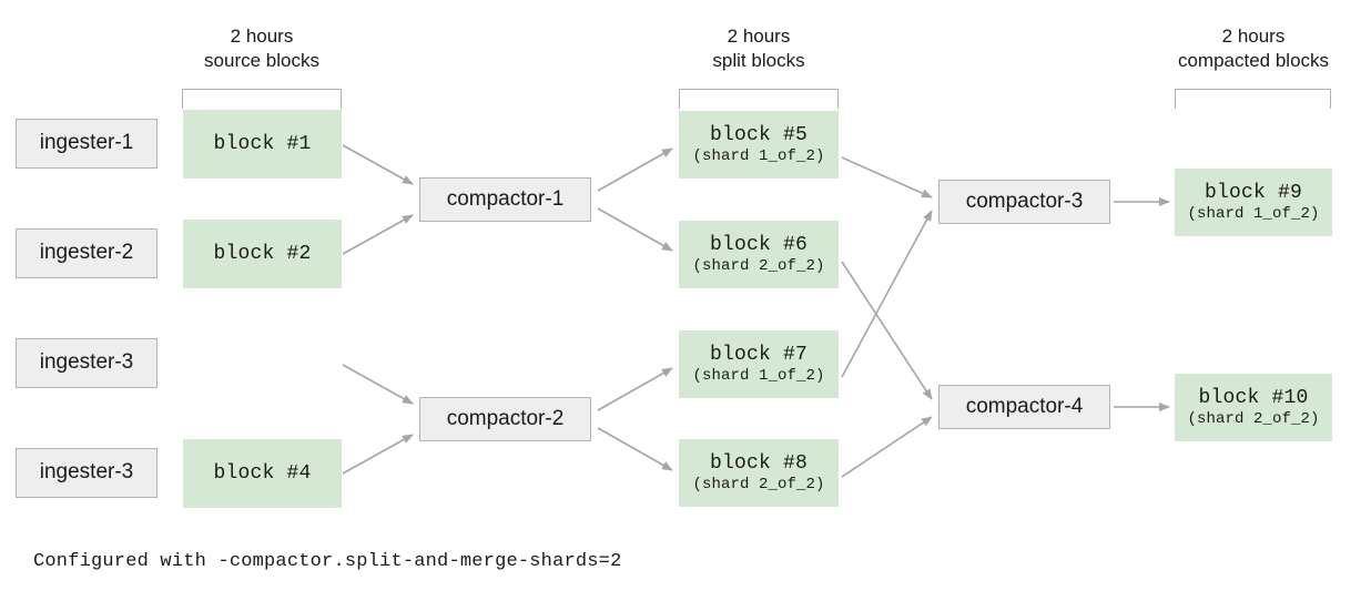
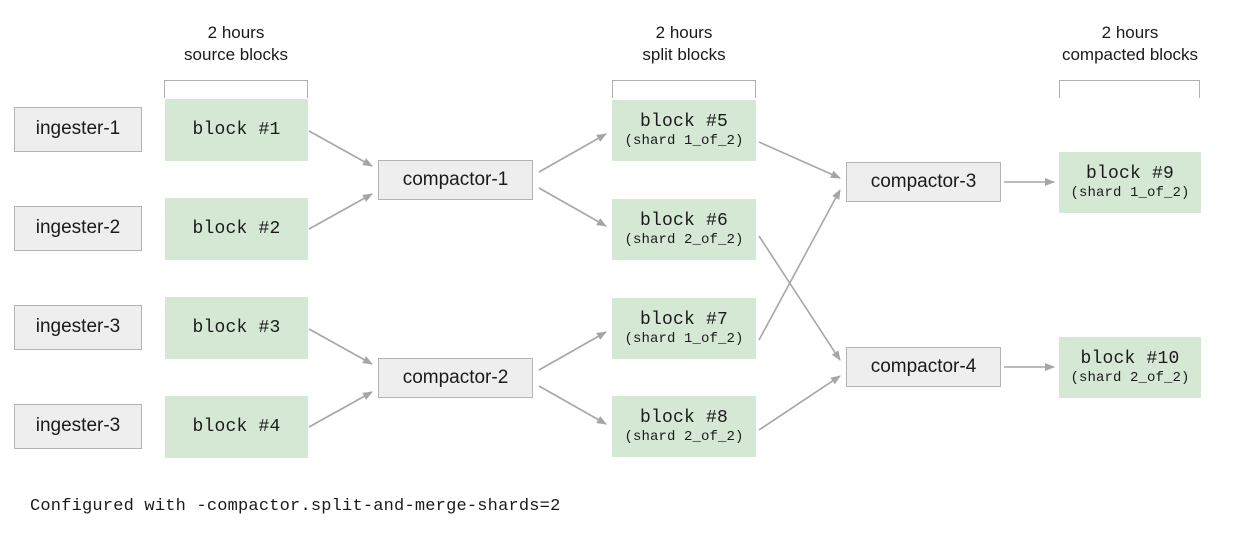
  2 hours
  source blocks
  2 hours
  split blocks
  2 hours
  compacted blocks
  ingester-1
  ingester-2
  ingester-3
  ingester-3
  block #1
  block #2
+ block #3
  block #4
  compactor-1
  compactor-2
  block #5
  (shard 1_of_2)
  block #6
  (shard 2_of_2)
  block #7
  (shard 1_of_2)
  block #8
  (shard 2_of_2)
  compactor-3
  compactor-4
  block #9
  (shard 1_of_2)
  block #10
  (shard 2_of_2)
  Configured with -compactor.split-and-merge-shards=2
